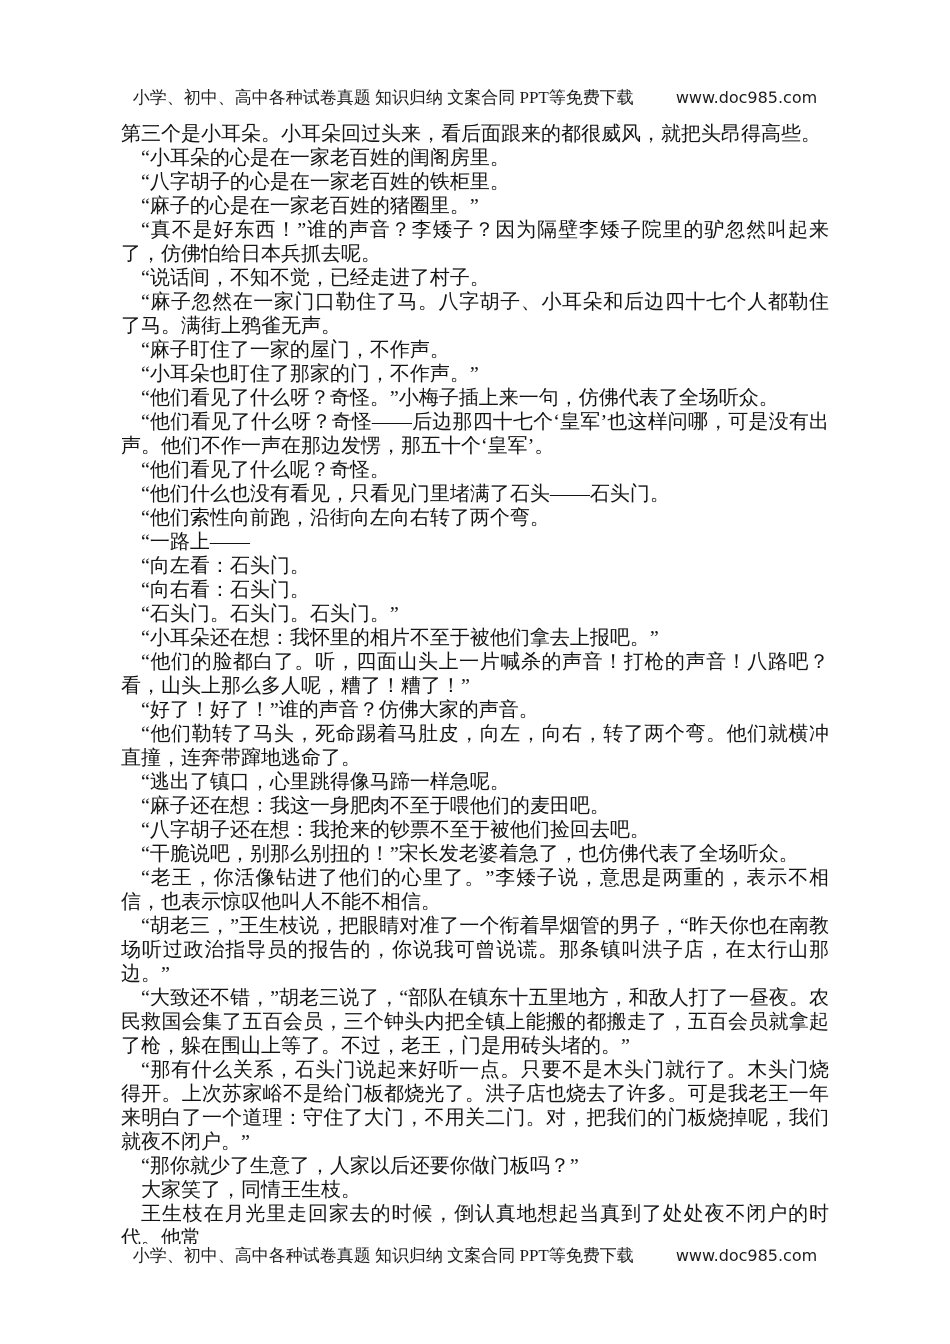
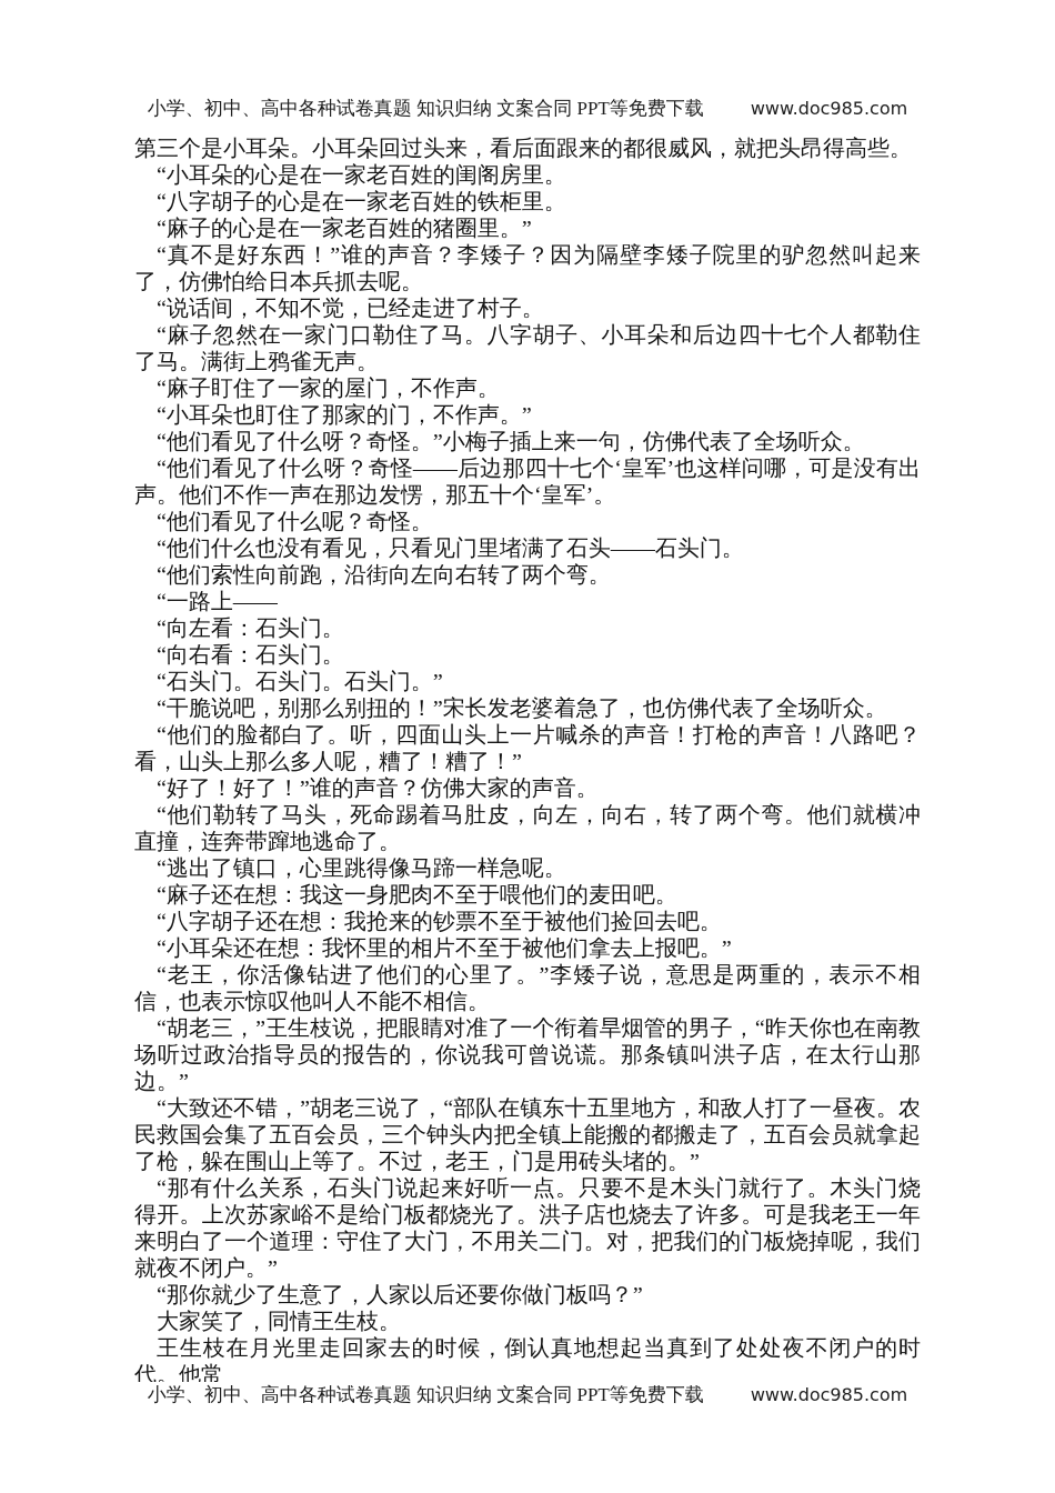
  小学、初中、高中各种试卷真题 知识归纳 文案合同 PPT等免费下载
  www.doc985.com
  第三个是小耳朵。小耳朵回过头来，看后面跟来的都很威风，就把头昂得高些。
  “小耳朵的心是在一家老百姓的闺阁房里。
  “八字胡子的心是在一家老百姓的铁柜里。
  “麻子的心是在一家老百姓的猪圈里。”
  “真不是好东西！”谁的声音？李矮子？因为隔壁李矮子院里的驴忽然叫起来了，仿佛怕给日本兵抓去呢。
  “说话间，不知不觉，已经走进了村子。
  “麻子忽然在一家门口勒住了马。八字胡子、小耳朵和后边四十七个人都勒住了马。满街上鸦雀无声。
  “麻子盯住了一家的屋门，不作声。
  “小耳朵也盯住了那家的门，不作声。”
  “他们看见了什么呀？奇怪。”小梅子插上来一句，仿佛代表了全场听众。
  “他们看见了什么呀？奇怪——后边那四十七个‘皇军’也这样问哪，可是没有出声。他们不作一声在那边发愣，那五十个‘皇军’。
  “他们看见了什么呢？奇怪。
  “他们什么也没有看见，只看见门里堵满了石头——石头门。
  “他们索性向前跑，沿街向左向右转了两个弯。
  “一路上——
  “向左看：石头门。
  “向右看：石头门。
  “石头门。石头门。石头门。”
- “小耳朵还在想：我怀里的相片不至于被他们拿去上报吧。”
+ “干脆说吧，别那么别扭的！”宋长发老婆着急了，也仿佛代表了全场听众。
  “他们的脸都白了。听，四面山头上一片喊杀的声音！打枪的声音！八路吧？看，山头上那么多人呢，糟了！糟了！”
  “好了！好了！”谁的声音？仿佛大家的声音。
  “他们勒转了马头，死命踢着马肚皮，向左，向右，转了两个弯。他们就横冲直撞，连奔带蹿地逃命了。
  “逃出了镇口，心里跳得像马蹄一样急呢。
  “麻子还在想：我这一身肥肉不至于喂他们的麦田吧。
  “八字胡子还在想：我抢来的钞票不至于被他们捡回去吧。
- “干脆说吧，别那么别扭的！”宋长发老婆着急了，也仿佛代表了全场听众。
+ “小耳朵还在想：我怀里的相片不至于被他们拿去上报吧。”
  “老王，你活像钻进了他们的心里了。”李矮子说，意思是两重的，表示不相信，也表示惊叹他叫人不能不相信。
  “胡老三，”王生枝说，把眼睛对准了一个衔着旱烟管的男子，“昨天你也在南教场听过政治指导员的报告的，你说我可曾说谎。那条镇叫洪子店，在太行山那边。”
  “大致还不错，”胡老三说了，“部队在镇东十五里地方，和敌人打了一昼夜。农民救国会集了五百会员，三个钟头内把全镇上能搬的都搬走了，五百会员就拿起了枪，躲在围山上等了。不过，老王，门是用砖头堵的。”
  “那有什么关系，石头门说起来好听一点。只要不是木头门就行了。木头门烧得开。上次苏家峪不是给门板都烧光了。洪子店也烧去了许多。可是我老王一年来明白了一个道理：守住了大门，不用关二门。对，把我们的门板烧掉呢，我们就夜不闭户。”
  “那你就少了生意了，人家以后还要你做门板吗？”
  大家笑了，同情王生枝。
  王生枝在月光里走回家去的时候，倒认真地想起当真到了处处夜不闭户的时代。他常
  小学、初中、高中各种试卷真题 知识归纳 文案合同 PPT等免费下载
  www.doc985.com
